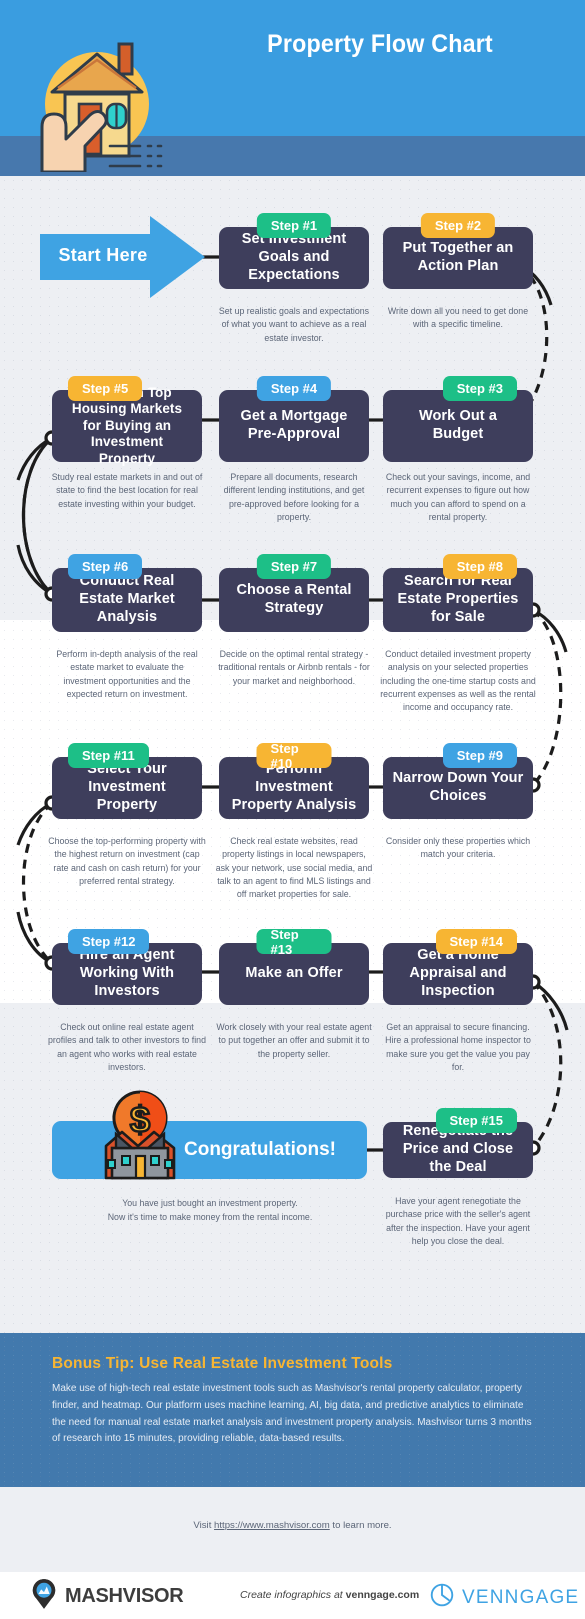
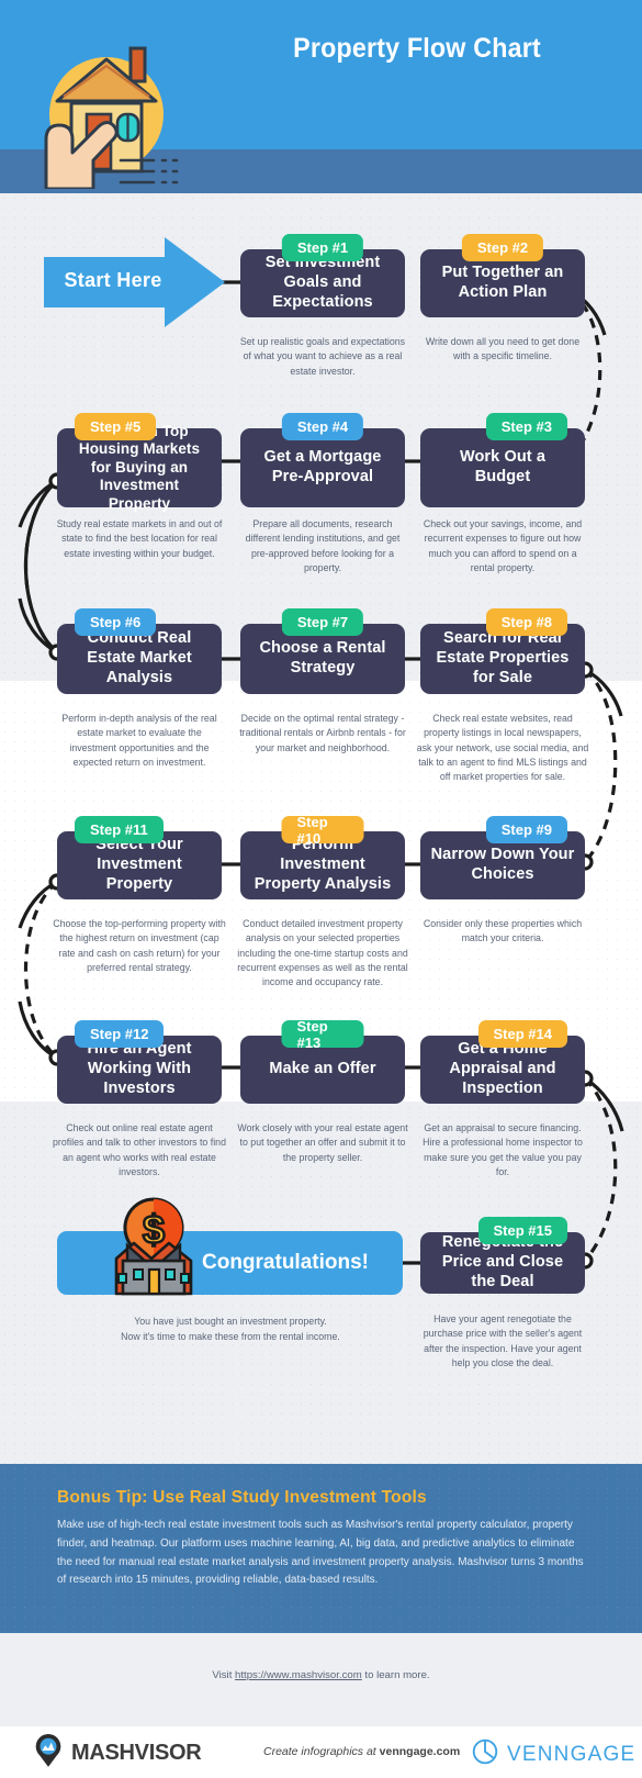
  Property Flow Chart
  Start Here
  Step #1
  Set Investment Goals and Expectations
  Set up realistic goals and expectations of what you want to achieve as a real estate investor.
  Step #2
  Put Together an Action Plan
  Write down all you need to get done with a specific timeline.
  Step #5
  Top Housing Markets for Buying an Investment Property
  Study real estate markets in and out of state to find the best location for real estate investing within your budget.
  Step #4
  Get a Mortgage Pre-Approval
  Prepare all documents, research different lending institutions, and get pre-approved before looking for a property.
  Step #3
  Work Out a Budget
  Check out your savings, income, and recurrent expenses to figure out how much you can afford to spend on a rental property.
  Step #6
  Conduct Real Estate Market Analysis
  Perform in-depth analysis of the real estate market to evaluate the investment opportunities and the expected return on investment.
  Step #7
  Choose a Rental Strategy
  Decide on the optimal rental strategy - traditional rentals or Airbnb rentals - for your market and neighborhood.
  Step #8
  Search for Real Estate Properties for Sale
- Conduct detailed investment property analysis on your selected properties including the one-time startup costs and recurrent expenses as well as the rental income and occupancy rate.
+ Check real estate websites, read property listings in local newspapers, ask your network, use social media, and talk to an agent to find MLS listings and off market properties for sale.
  Step #11
  Select Your Investment Property
  Choose the top-performing property with the highest return on investment (cap rate and cash on cash return) for your preferred rental strategy.
  Step #10
  Perform Investment Property Analysis
- Check real estate websites, read property listings in local newspapers, ask your network, use social media, and talk to an agent to find MLS listings and off market properties for sale.
+ Conduct detailed investment property analysis on your selected properties including the one-time startup costs and recurrent expenses as well as the rental income and occupancy rate.
  Step #9
  Narrow Down Your Choices
  Consider only these properties which match your criteria.
  Step #12
  Hire an Agent Working With Investors
  Check out online real estate agent profiles and talk to other investors to find an agent who works with real estate investors.
  Step #13
  Make an Offer
  Work closely with your real estate agent to put together an offer and submit it to the property seller.
  Step #14
  Get a Home Appraisal and Inspection
  Get an appraisal to secure financing. Hire a professional home inspector to make sure you get the value you pay for.
  $
  Congratulations!
  You have just bought an investment property.
- Now it's time to make money from the rental income.
+ Now it's time to make these from the rental income.
  Step #15
  Rene Price and Close the Deal
  Have your agent renegotiate the purchase price with the seller's agent after the inspection. Have your agent help you close the deal.
- Bonus Tip: Use Real Estate Investment Tools
+ Bonus Tip: Use Real Study Investment Tools
  Make use of high-tech real estate investment tools such as Mashvisor's rental property calculator, property finder, and heatmap. Our platform uses machine learning, AI, big data, and predictive analytics to eliminate the need for manual real estate market analysis and investment property analysis. Mashvisor turns 3 months of research into 15 minutes, providing reliable, data-based results.
  Visit https://www.mashvisor.com to learn more.
  MASHVISOR
  Create infographics at venngage.com
  VENNGAGE
